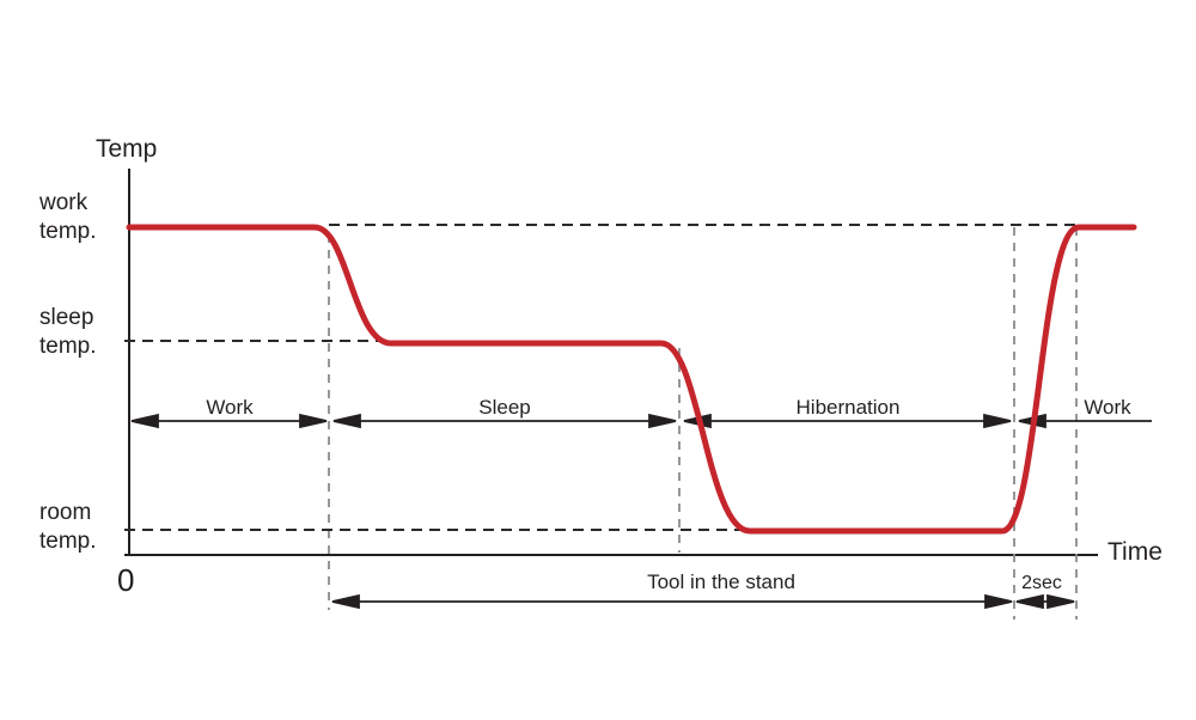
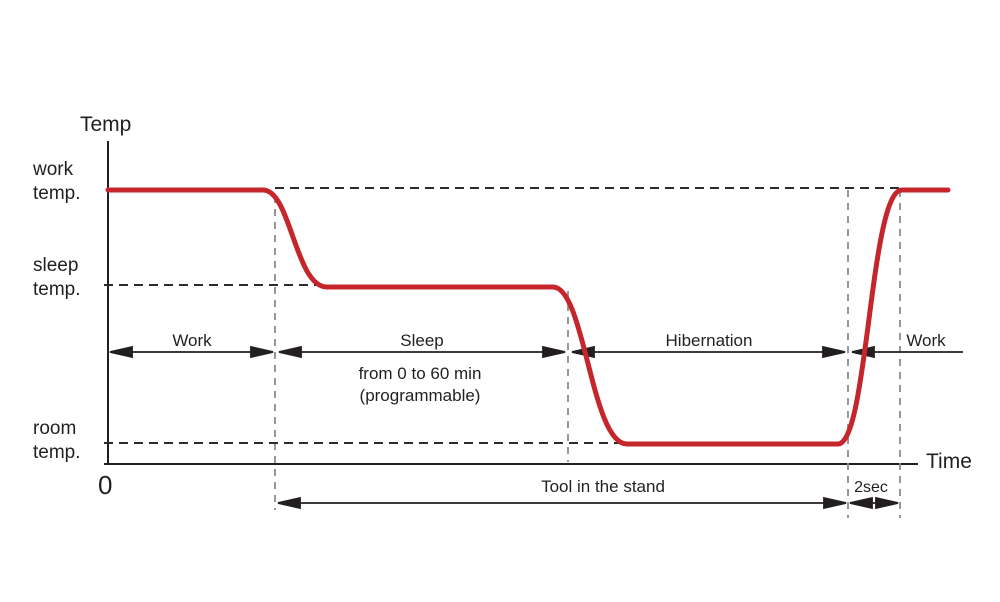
  Temp
  Time
  0
  work
  temp.
  sleep
  temp.
  room
  temp.
  Work
  Sleep
  Hibernation
  Work
+ from 0 to 60 min
+ (programmable)
  Tool in the stand
  2sec
